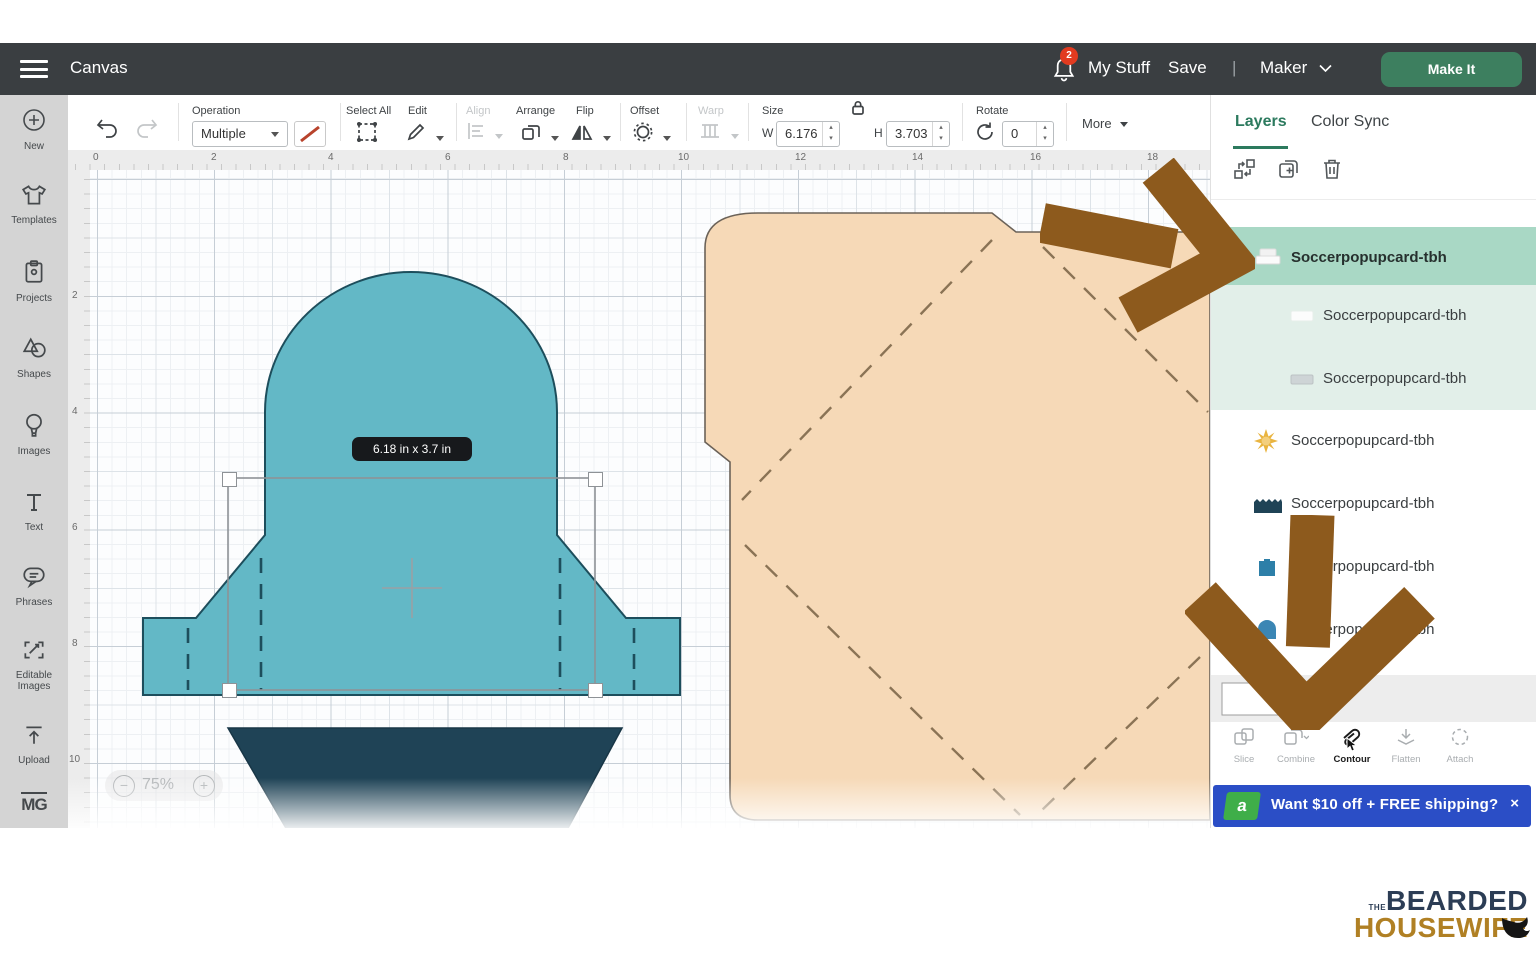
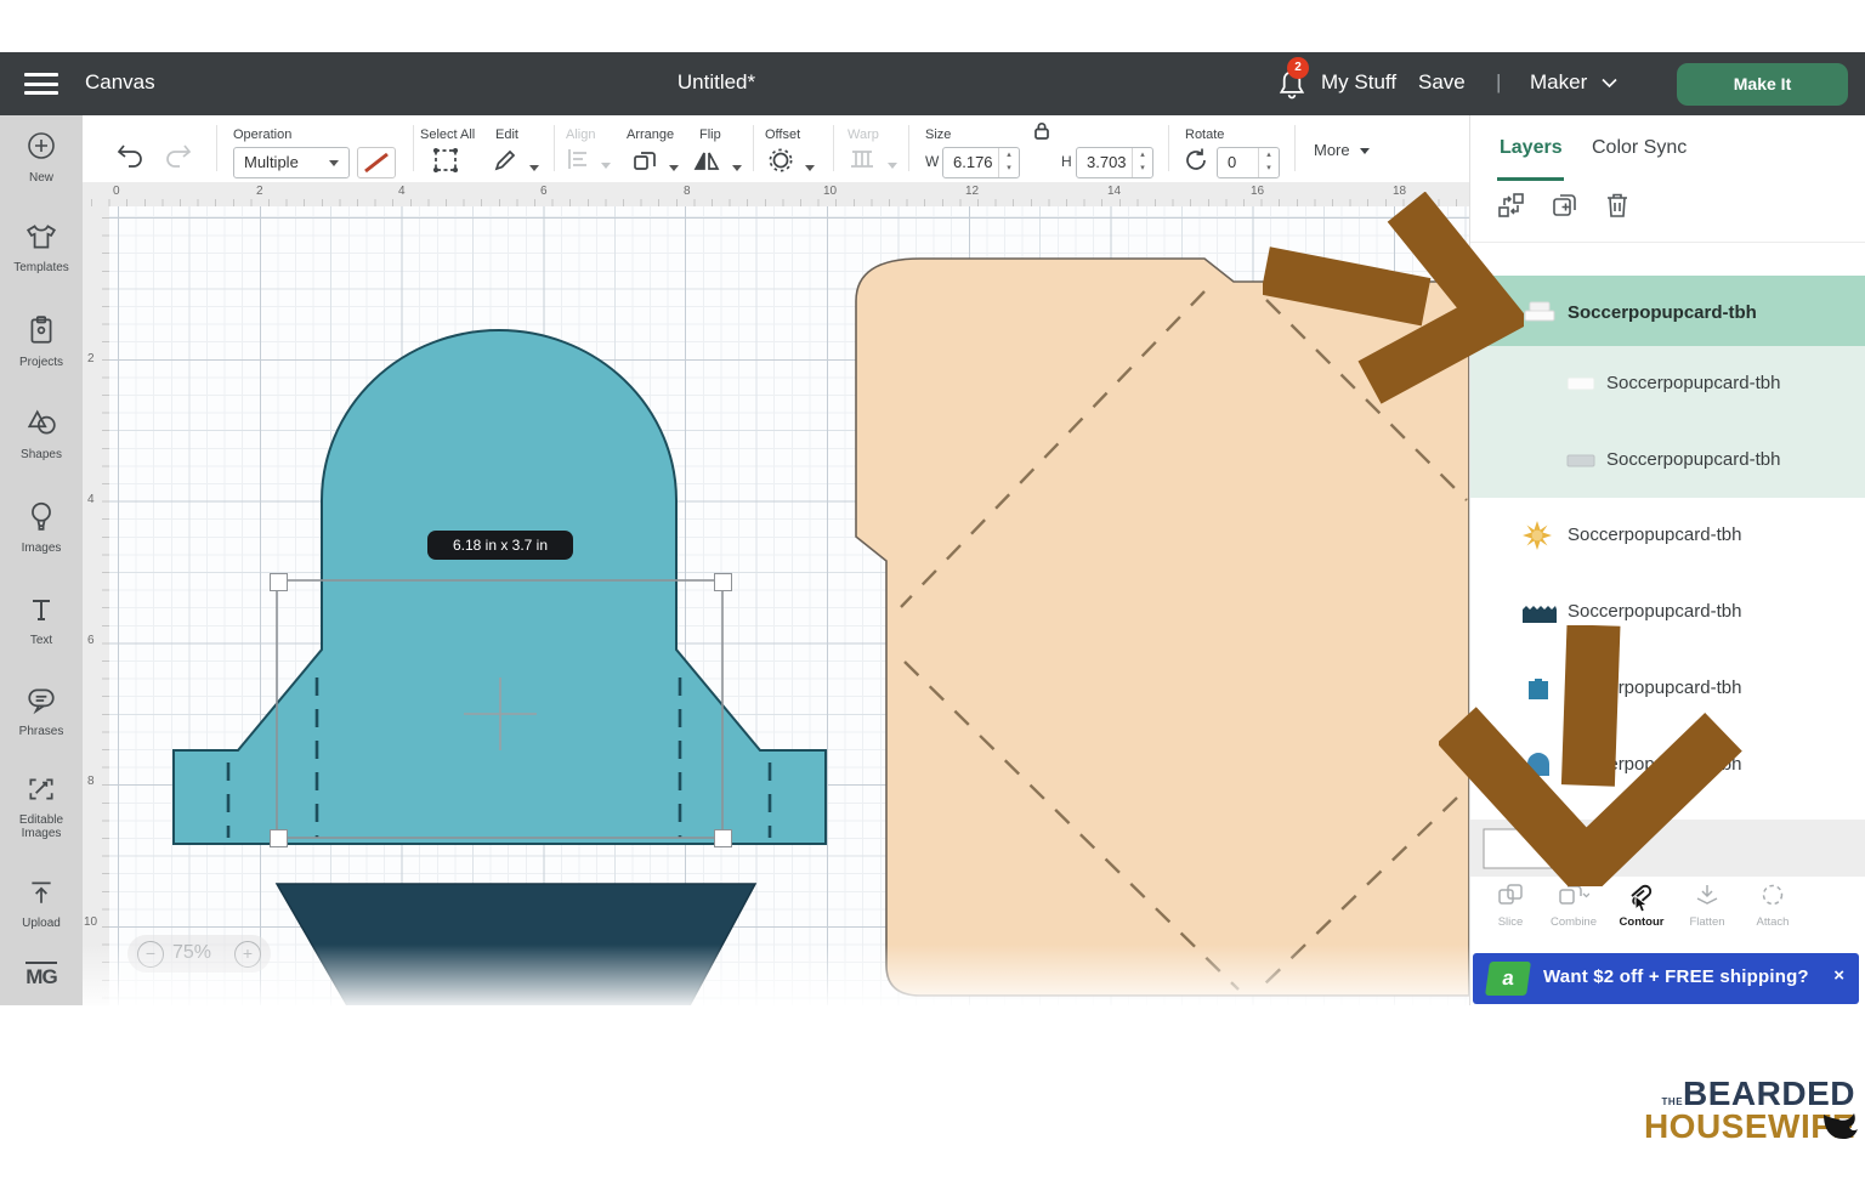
  Canvas
+ Untitled*
  2
  My Stuff
  Save
  |
  Maker
  Make It
  New
  Templates
  Projects
  Shapes
  Images
  Text
  Phrases
  Editable Images
  Upload
  MG
  Operation
  Multiple
  Select All
  Edit
  Align
  Arrange
  Flip
  Offset
  Warp
  Size
  W
  6.176
  H
  3.703
  Rotate
  0
  More
  0
  2
  4
  6
  8
  10
  12
  14
  16
  18
  2
  4
  6
  8
  10
  6.18 in x 3.7 in
  Layers
  Color Sync
  Soccerpopupcard-tbh
  Soccerpopupcard-tbh
  Soccerpopupcard-tbh
  Soccerpopupcard-tbh
  Soccerpopupcard-tbh
  rpopupcard-tbh
  Slice
  Combine
  Contour
  Flatten
  Attach
- Want $10 off + FREE shipping?
+ Want $2 off + FREE shipping?
  ×
  THEBEARDED
  HOUSEWIF
